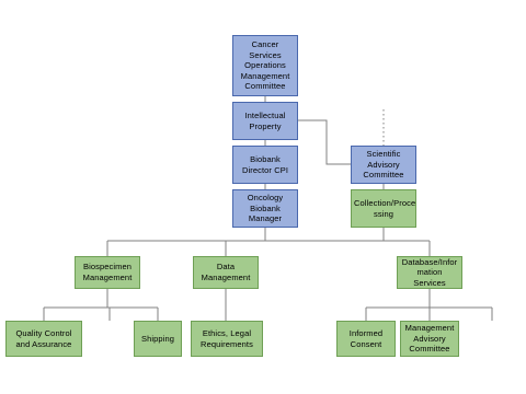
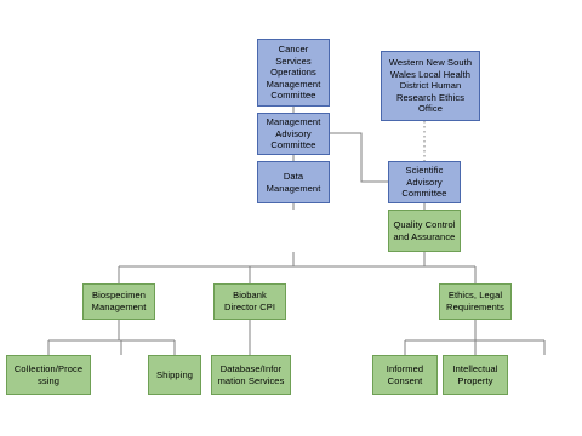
  Cancer Services Operations Management Committee
+ Western New South Wales Local Health District Human Research Ethics Office
- Intellectual Property
+ Management Advisory Committee
- Biobank Director CPI
+ Data Management
  Scientific Advisory Committee
- Oncology Biobank Manager
- Collection/Proce ssing
+ Quality Control and Assurance
  Biospecimen Management
- Data Management
+ Biobank Director CPI
- Database/Infor mation Services
+ Ethics, Legal Requirements
- Quality Control and Assurance
+ Collection/Proce ssing
  Shipping
- Ethics, Legal Requirements
+ Database/Infor mation Services
  Informed Consent
- Management Advisory Committee
+ Intellectual Property
